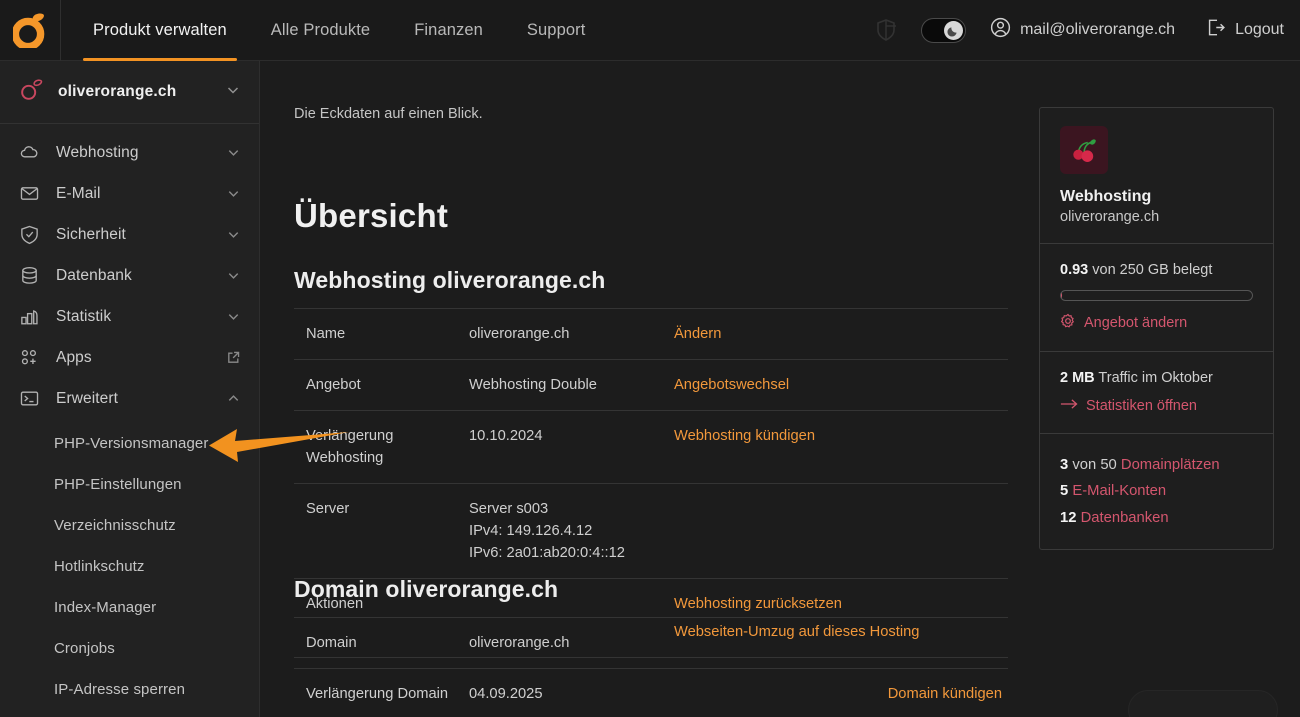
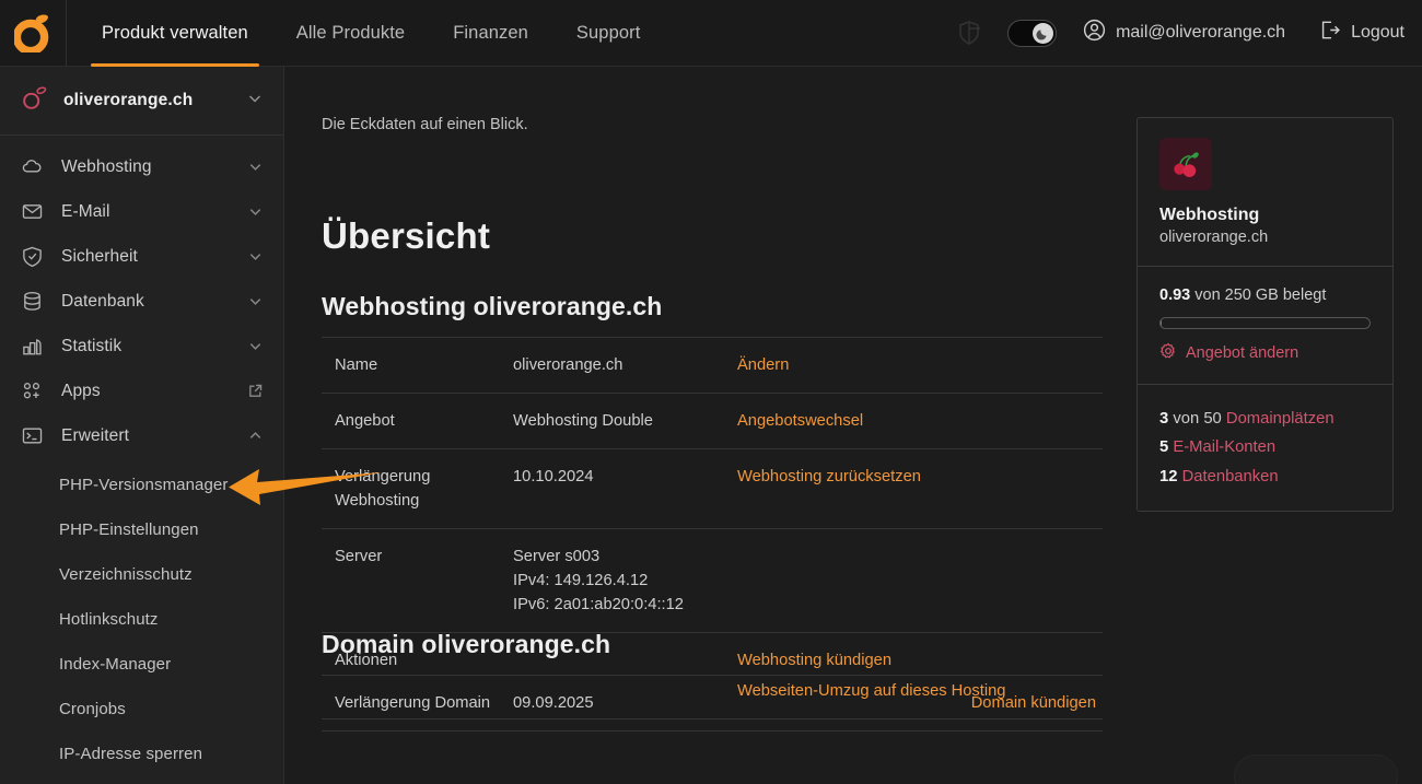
  Produkt verwalten
  Alle Produkte
  Finanzen
  Support
  mail@oliverorange.ch
  Logout
  oliverorange.ch
  Webhosting
  E-Mail
  Sicherheit
  Datenbank
  Statistik
  Apps
  Erweitert
  PHP-Versionsmanager
  PHP-Einstellungen
  Verzeichnisschutz
  Hotlinkschutz
  Index-Manager
  Cronjobs
  IP-Adresse sperren
  Die Eckdaten auf einen Blick.
  Übersicht
  Webhosting oliverorange.ch
  Name	oliverorange.ch	Ändern
  Angebot	Webhosting Double	Angebotswechsel
- längerung Webhosting	10.10.2024	Webhosting kündigen
+ längerung Webhosting	10.10.2024	Webhosting zurücksetzen
  Server	Server s003 IPv4: 149.126.4.12 IPv6: 2a01:ab20:0:4::12
- Aktionen		Webhosting zurücksetzen Webseiten-Umzug auf dieses Hosting
+ Aktionen		Webhosting kündigen Webseiten-Umzug auf dieses Hosting
  Domain oliverorange.ch
- Domain	oliverorange.ch
- Verlängerung Domain	04.09.2025	Domain kündigen
+ Verlängerung Domain	09.09.2025	Domain kündigen
  Webhosting
  oliverorange.ch
  0.93 von 250 GB belegt
  Angebot ändern
- 2 MB Traffic im Oktober
- Statistiken öffnen
  3 von 50 Domainplätzen
  5 E-Mail-Konten
  12 Datenbanken
